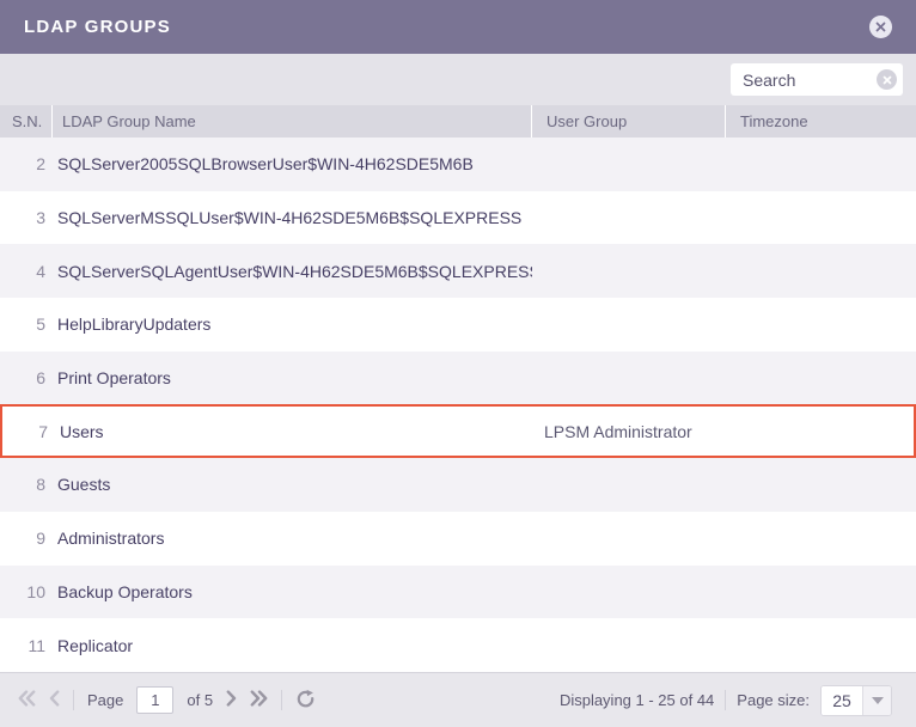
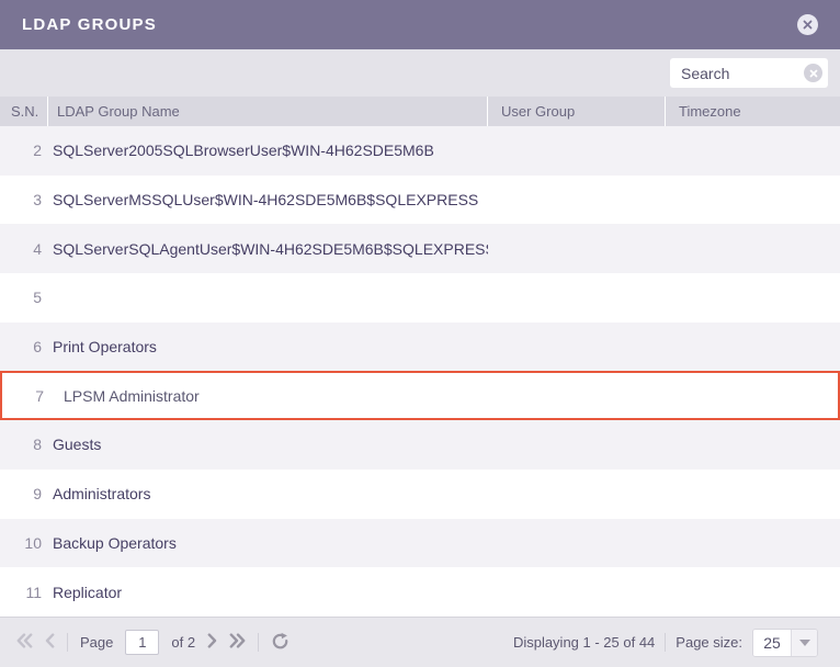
  LDAP GROUPS
  Search
  S.N.
  LDAP Group Name
  User Group
  Timezone
  2
  SQLServer2005SQLBrowserUser$WIN-4H62SDE5M6B
  3
  SQLServerMSSQLUser$WIN-4H62SDE5M6B$SQLEXPRESS
  4
  SQLServerSQLAgentUser$WIN-4H62SDE5M6B$SQLEXPRES
  5
- HelpLibraryUpdaters
  6
  Print Operators
  7
- Users
  LPSM Administrator
  8
  Guests
  9
  Administrators
  10
  Backup Operators
  11
  Replicator
  Page
  1
- of 5
+ of 2
  Displaying 1 - 25 of 44
  Page size:
  25
